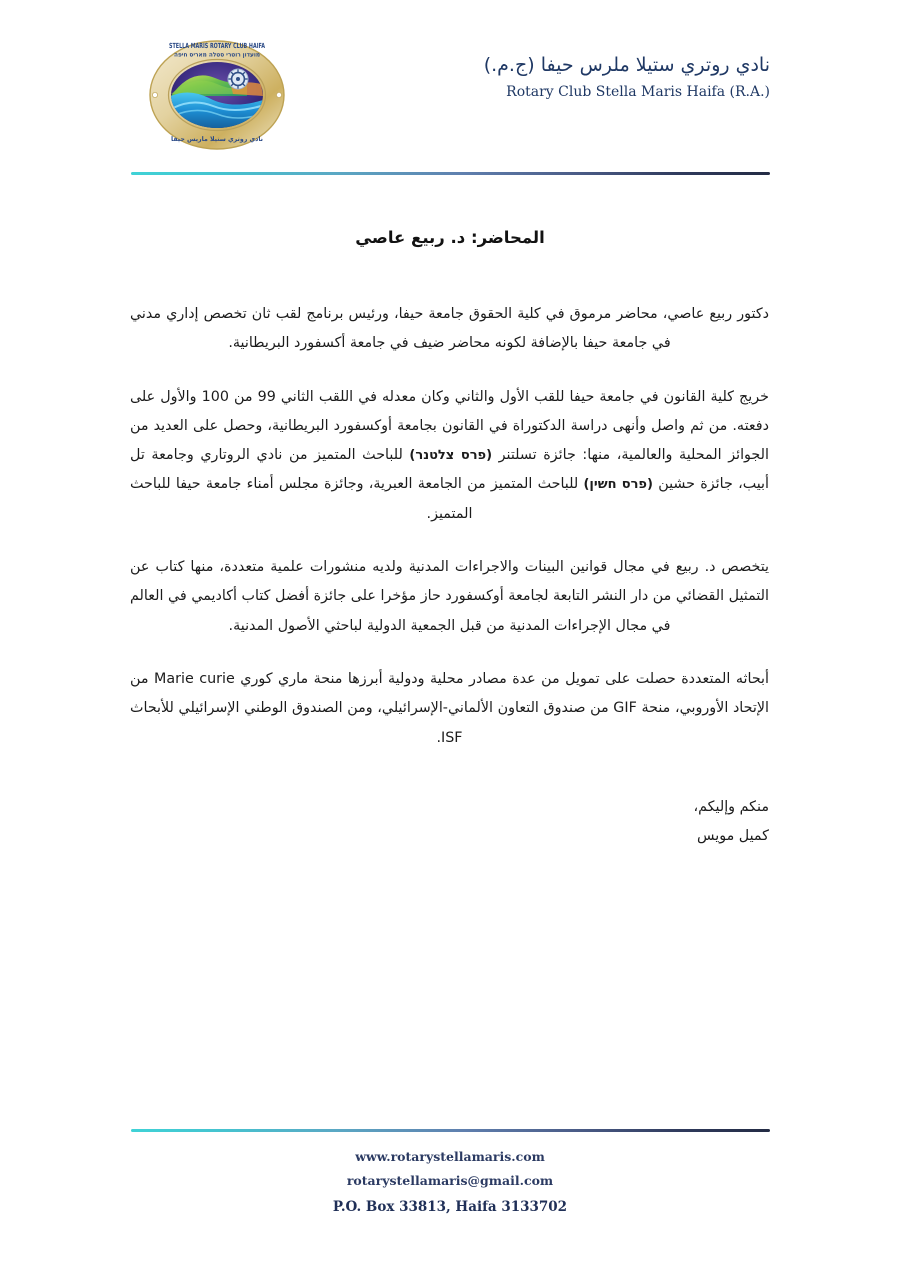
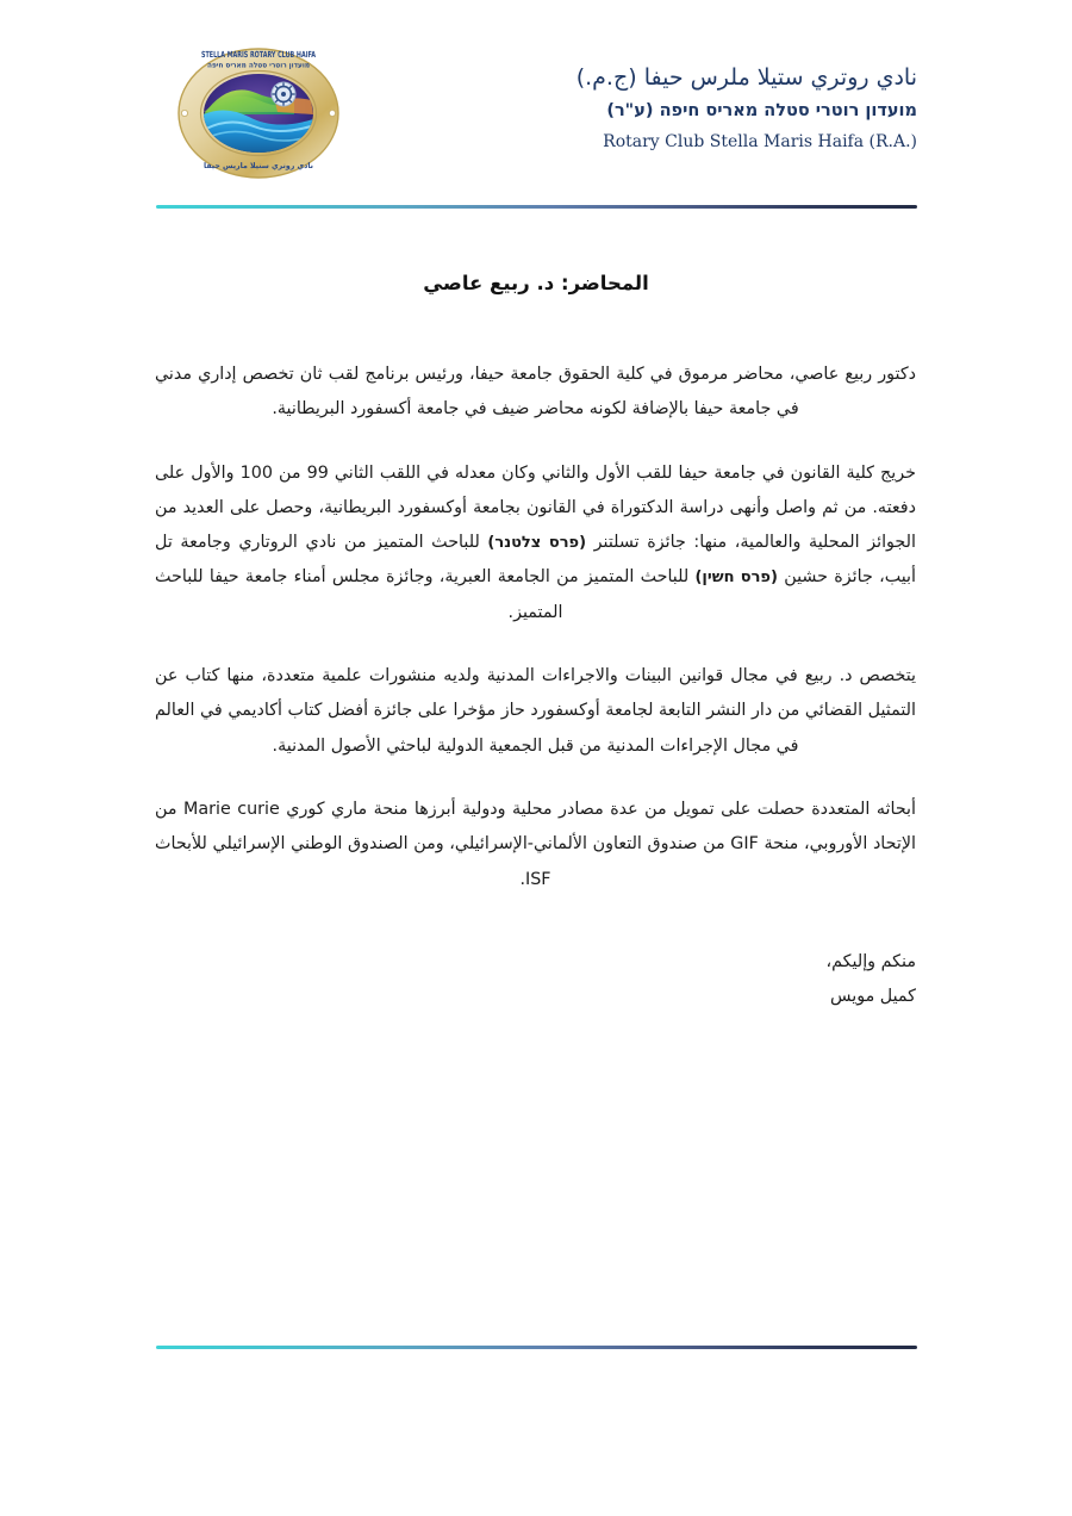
  STELLA MARIS ROTARY CLUB HAIFA
  نادي روتري ستيلا ماريس حيفا
  نادي روتري ستيلا ملرس حيفا (ج.م.)
+ מועדון רוטרי סטלה מאריס חיפה (ע"ר)
  Rotary Club Stella Maris Haifa (R.A.)
  المحاضر: د. ربيع عاصي
  دكتور ربيع عاصي، محاضر مرموق في كلية الحقوق جامعة حيفا، ورئيس برنامج لقب ثان تخصص إداري مدني في جامعة حيفا بالإضافة لكونه محاضر ضيف في جامعة أكسفورد البريطانية.
  خريج كلية القانون في جامعة حيفا للقب الأول والثاني وكان معدله في اللقب الثاني 99 من 100 والأول على دفعته. من ثم واصل وأنهى دراسة الدكتوراة في القانون بجامعة أوكسفورد البريطانية، وحصل على العديد من الجوائز المحلية والعالمية، منها: جائزة تسلتنر (פרס צלטנר) للباحث المتميز من نادي الروتاري وجامعة تل أبيب، جائزة حشين (פרס חשין) للباحث المتميز من الجامعة العبرية، وجائزة مجلس أمناء جامعة حيفا للباحث المتميز.
  يتخصص د. ربيع في مجال قوانين البينات والاجراءات المدنية ولديه منشورات علمية متعددة، منها كتاب عن التمثيل القضائي من دار النشر التابعة لجامعة أوكسفورد حاز مؤخرا على جائزة أفضل كتاب أكاديمي في العالم في مجال الإجراءات المدنية من قبل الجمعية الدولية لباحثي الأصول المدنية.
  أبحاثه المتعددة حصلت على تمويل من عدة مصادر محلية ودولية أبرزها منحة ماري كوري Marie curie من الإتحاد الأوروبي، منحة GIF من صندوق التعاون الألماني-الإسرائيلي، ومن الصندوق الوطني الإسرائيلي للأبحاث ISF.
  منكم وإليكم،
  كميل مويس
- www.rotarystellamaris.com
- rotarystellamaris@gmail.com
- P.O. Box 33813, Haifa 3133702
